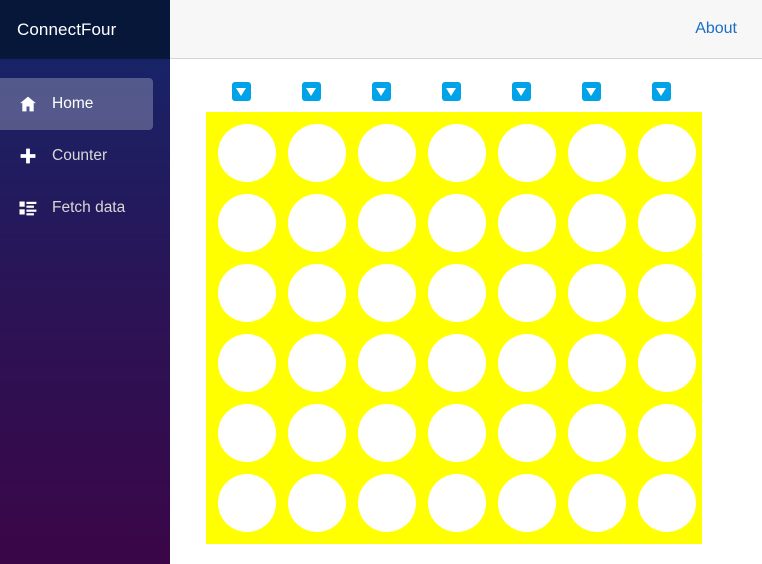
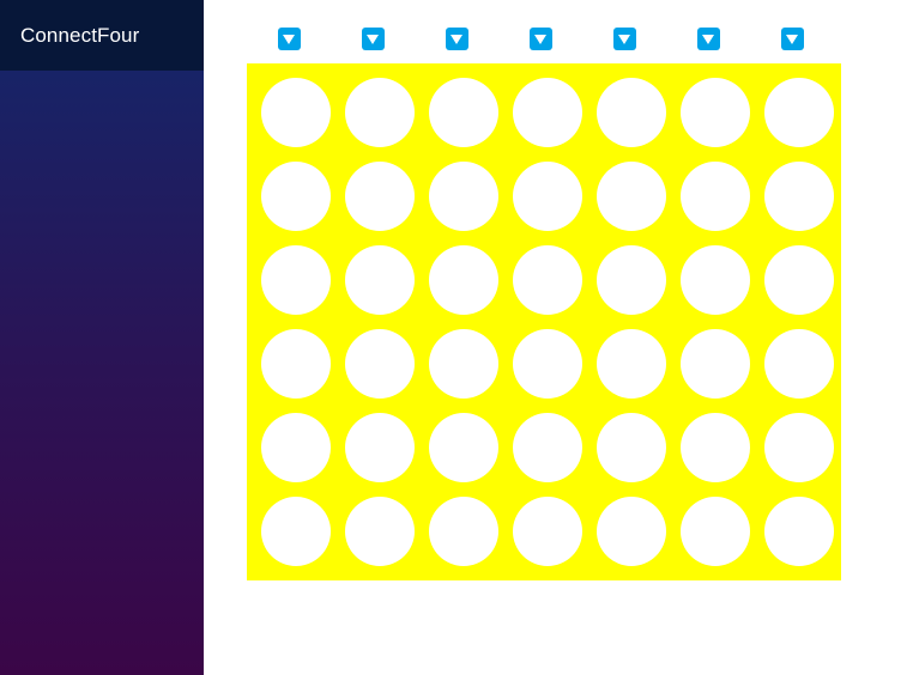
  ConnectFour
- Home
- Counter
- Fetch data
- About
